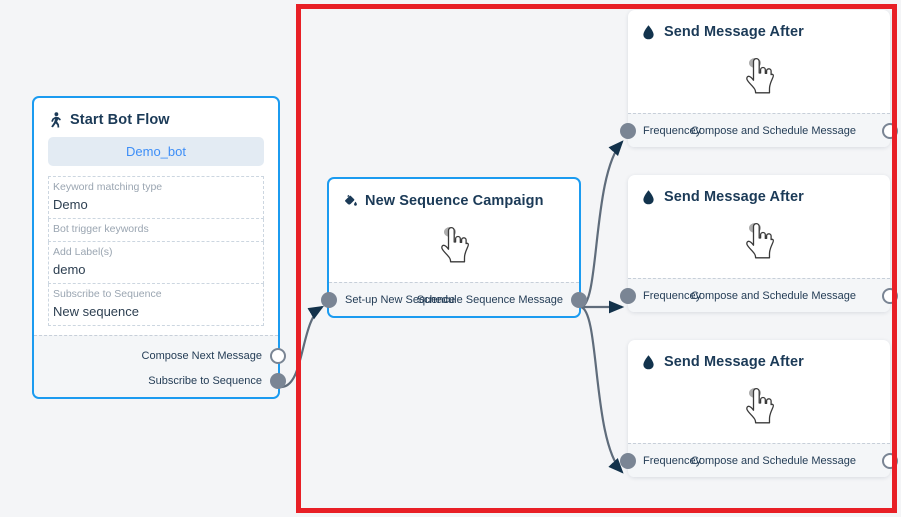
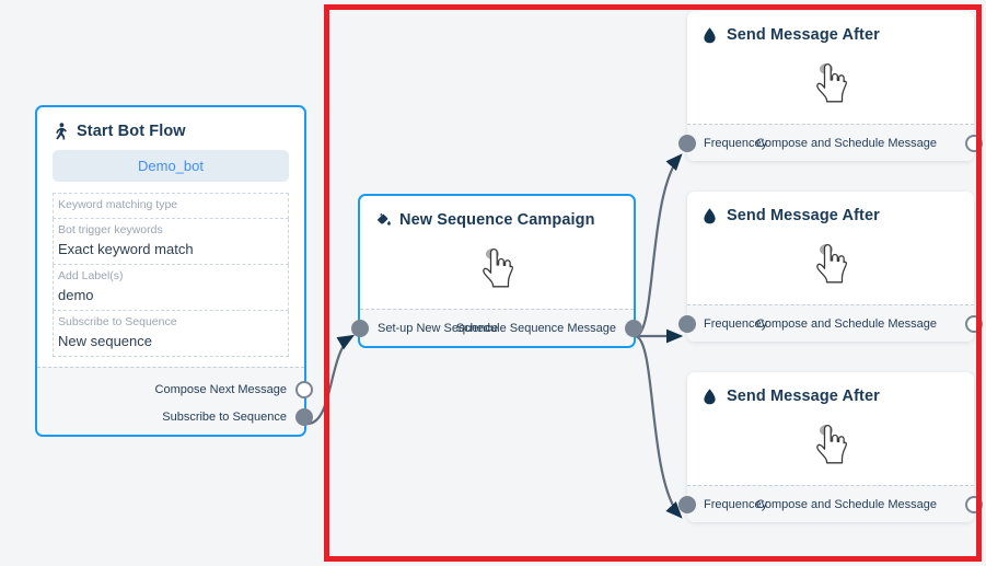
  Start Bot Flow
  Demo_bot
  Keyword matching type
- Demo
  Bot trigger keywords
+ Exact keyword match
  Add Label(s)
  demo
  Subscribe to Sequence
  New sequence
  Compose Next Message
  Subscribe to Sequence
  New Sequence Campaign
  Set-up New Sequence
  Schedule Sequence Message
  Send Message After
  Frequencey
  Compose and Schedule Message
  Send Message After
  Frequencey
  Compose and Schedule Message
  Send Message After
  Frequencey
  Compose and Schedule Message
